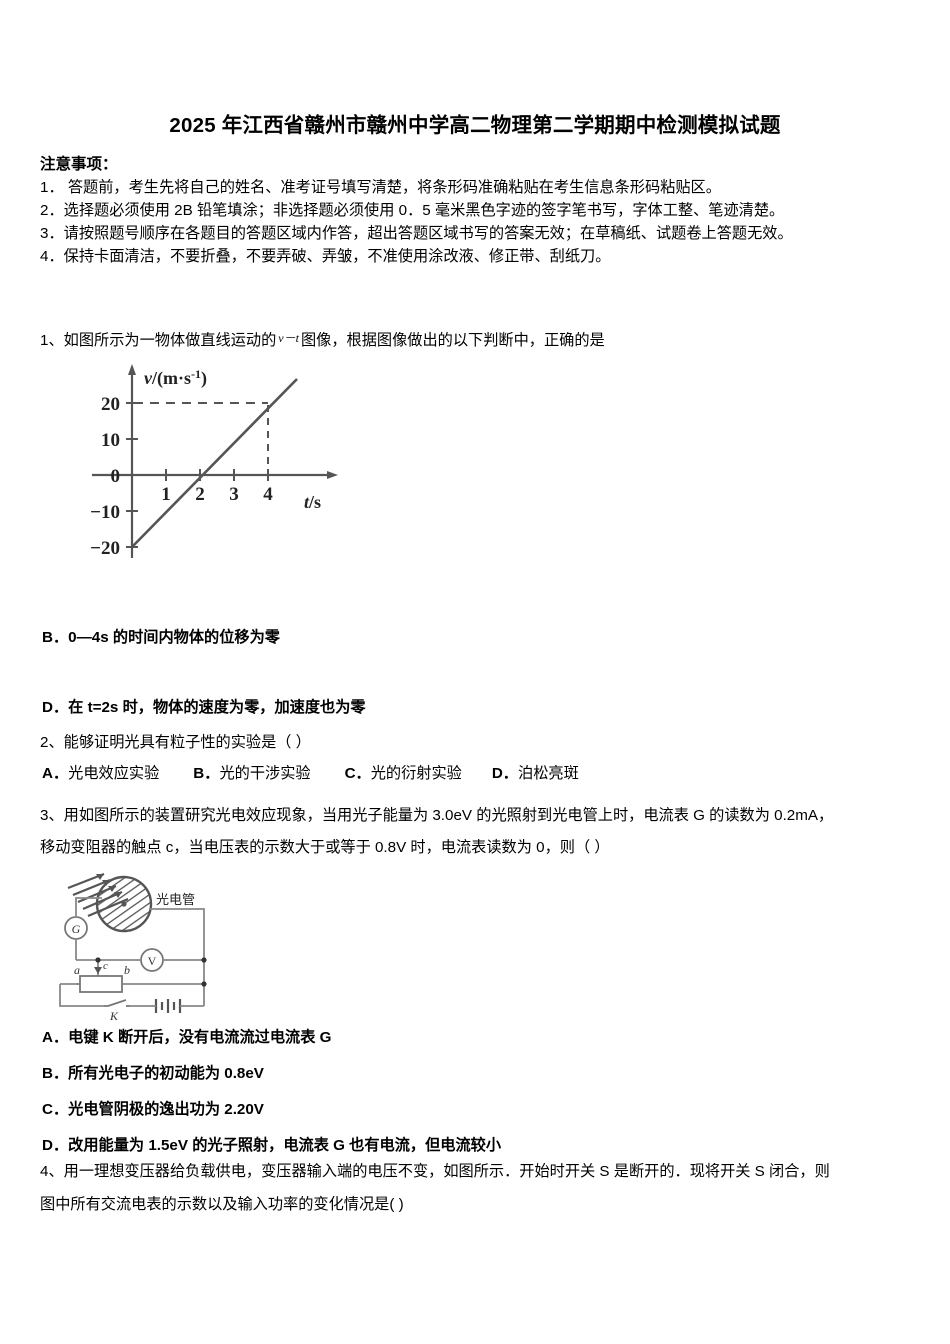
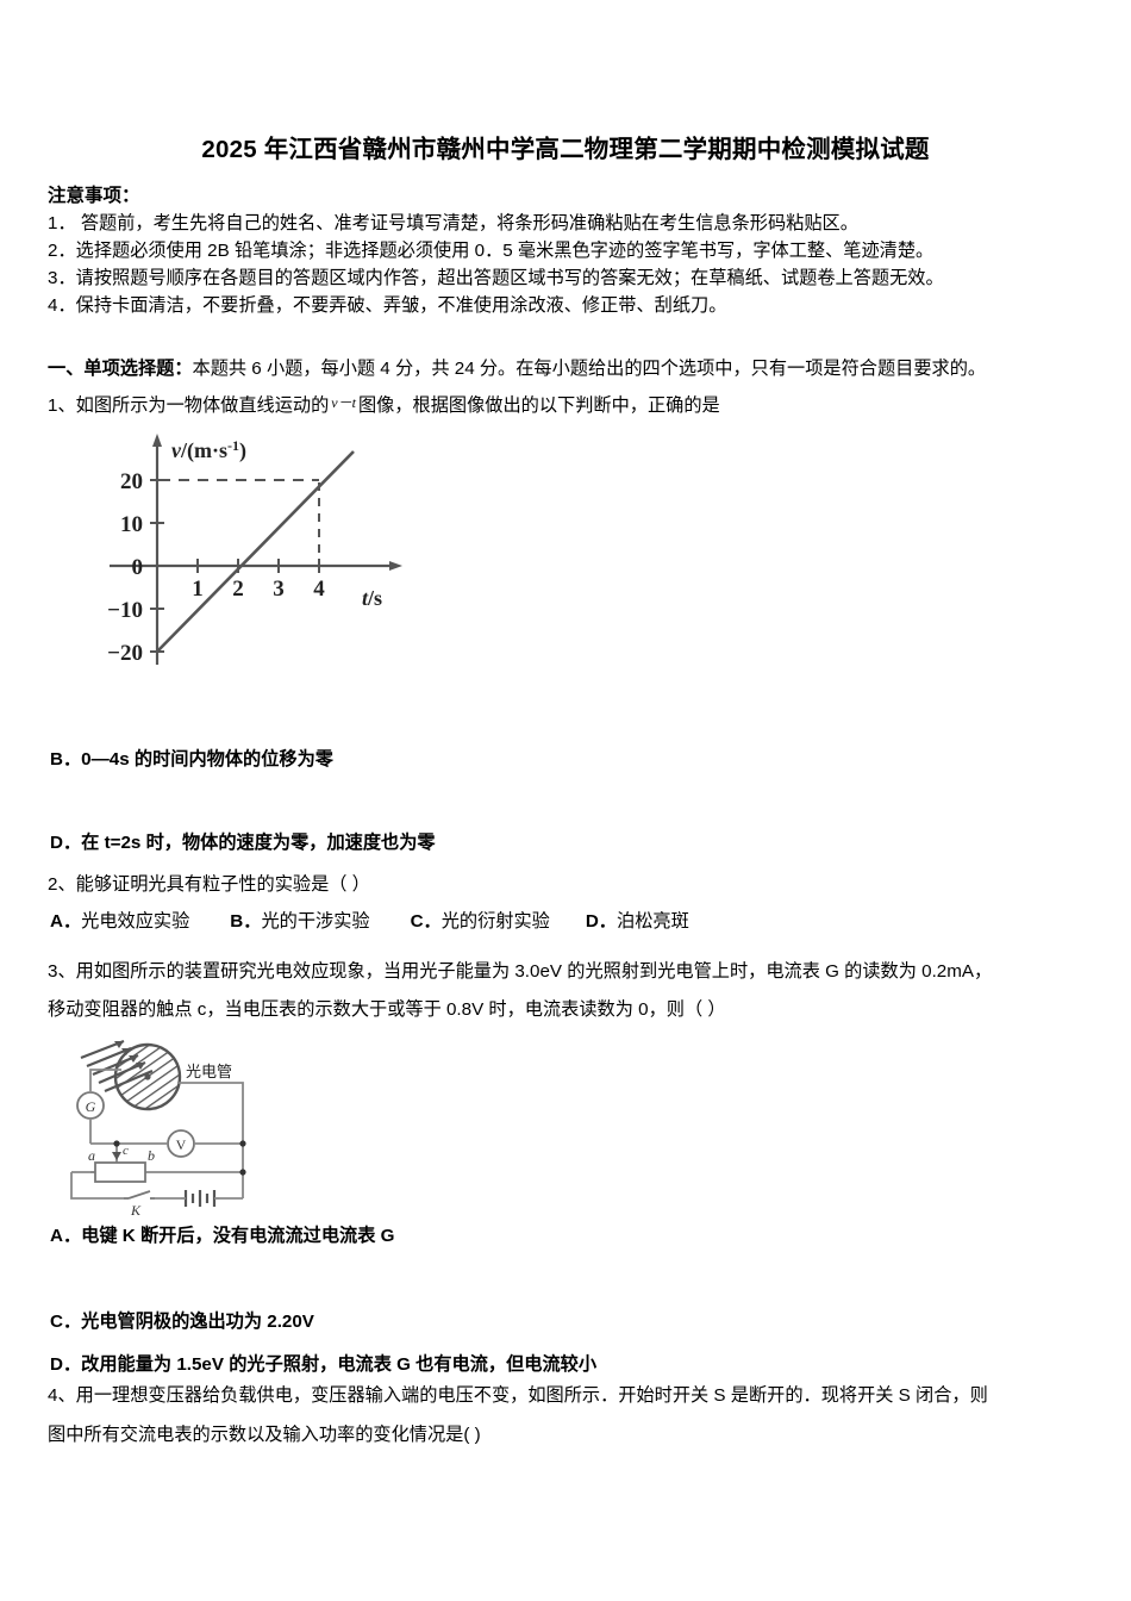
  2025 年江西省赣州市赣州中学高二物理第二学期期中检测模拟试题
  注意事项：
  1． 答题前，考生先将自己的姓名、准考证号填写清楚，将条形码准确粘贴在考生信息条形码粘贴区。
  2．选择题必须使用 2B 铅笔填涂；非选择题必须使用 0．5 毫米黑色字迹的签字笔书写，字体工整、笔迹清楚。
  3．请按照题号顺序在各题目的答题区域内作答，超出答题区域书写的答案无效；在草稿纸、试题卷上答题无效。
  4．保持卡面清洁，不要折叠，不要弄破、弄皱，不准使用涂改液、修正带、刮纸刀。
+ 一、单项选择题：本题共 6 小题，每小题 4 分，共 24 分。在每小题给出的四个选项中，只有一项是符合题目要求的。
  1、如图所示为一物体做直线运动的 v－t 图像，根据图像做出的以下判断中，正确的是
  20
  10
  0
  −10
  −20
  1
  2
  3
  4
  v/(m·s-1)
  t/s
  B．0—4s 的时间内物体的位移为零
  D．在 t=2s 时，物体的速度为零，加速度也为零
  2、能够证明光具有粒子性的实验是（ ）
  A．光电效应实验 B．光的干涉实验 C．光的衍射实验 D．泊松亮斑
  3、用如图所示的装置研究光电效应现象，当用光子能量为 3.0eV 的光照射到光电管上时，电流表 G 的读数为 0.2mA，
  移动变阻器的触点 c，当电压表的示数大于或等于 0.8V 时，电流表读数为 0，则（ ）
  光电管
  G
  V
  a
  b
  c
  K
  A．电键 K 断开后，没有电流流过电流表 G
- B．所有光电子的初动能为 0.8eV
  C．光电管阴极的逸出功为 2.20V
  D．改用能量为 1.5eV 的光子照射，电流表 G 也有电流，但电流较小
  4、用一理想变压器给负载供电，变压器输入端的电压不变，如图所示．开始时开关 S 是断开的．现将开关 S 闭合，则
  图中所有交流电表的示数以及输入功率的变化情况是( )
